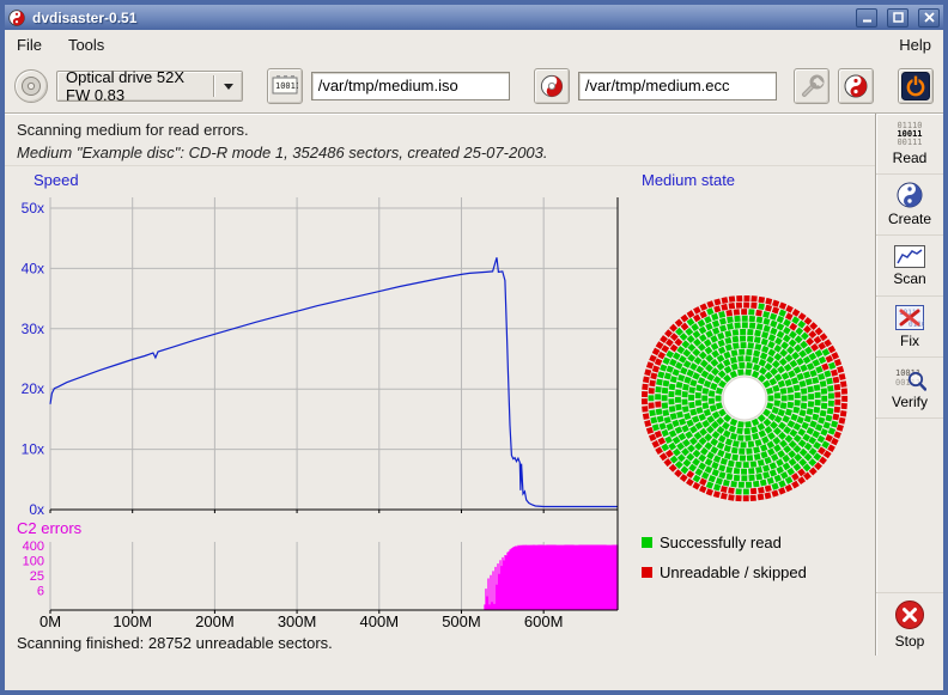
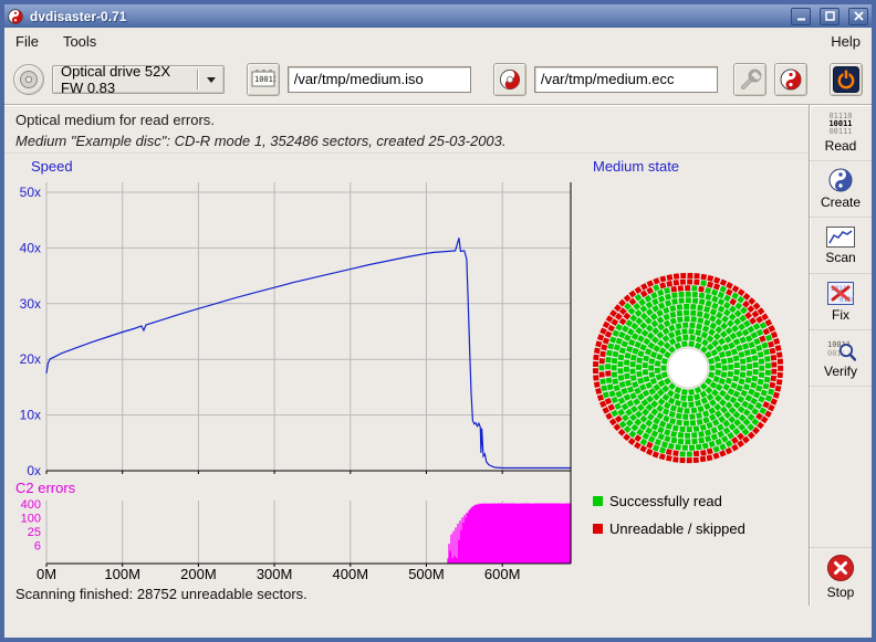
- dvdisaster-0.51
+ dvdisaster-0.71
  File
  Tools
  Help
  Optical drive 52X FW 0.83
  10011
  /var/tmp/medium.iso
  /var/tmp/medium.ecc
- Scanning medium for read errors.
+ Optical medium for read errors.
- Medium "Example disc": CD-R mode 1, 352486 sectors, created 25-07-2003.
+ Medium "Example disc": CD-R mode 1, 352486 sectors, created 25-03-2003.
  Speed
  C2 errors
  Medium state
  50x
  40x
  30x
  20x
  10x
  0x
  400
  100
  25
  6
  0M
  100M
  200M
  300M
  400M
  500M
  600M
  Successfully read
  Unreadable / skipped
  Scanning finished: 28752 unreadable sectors.
  01110
  10011
  00111
  Read
  Create
  Scan
  Fix
  10011
  00111
  Verify
  Stop
